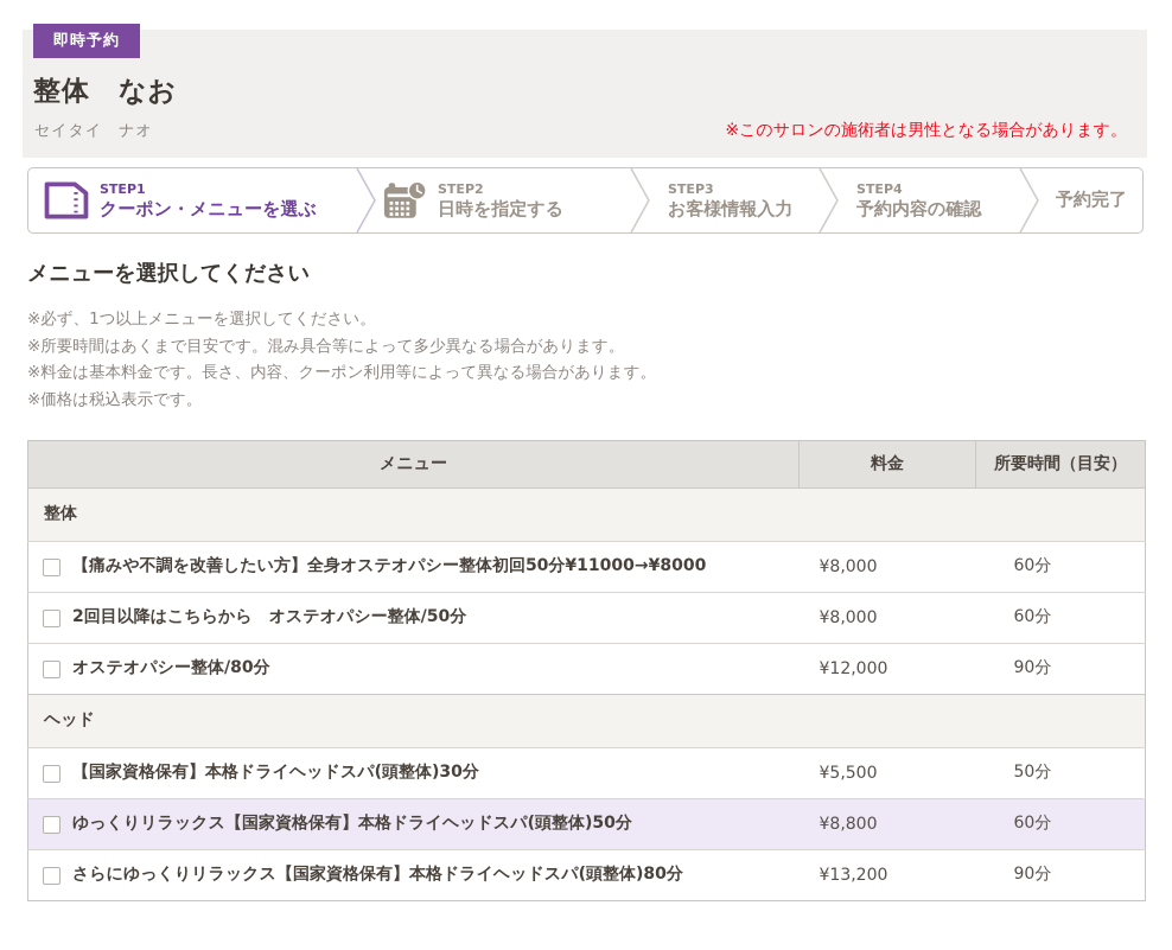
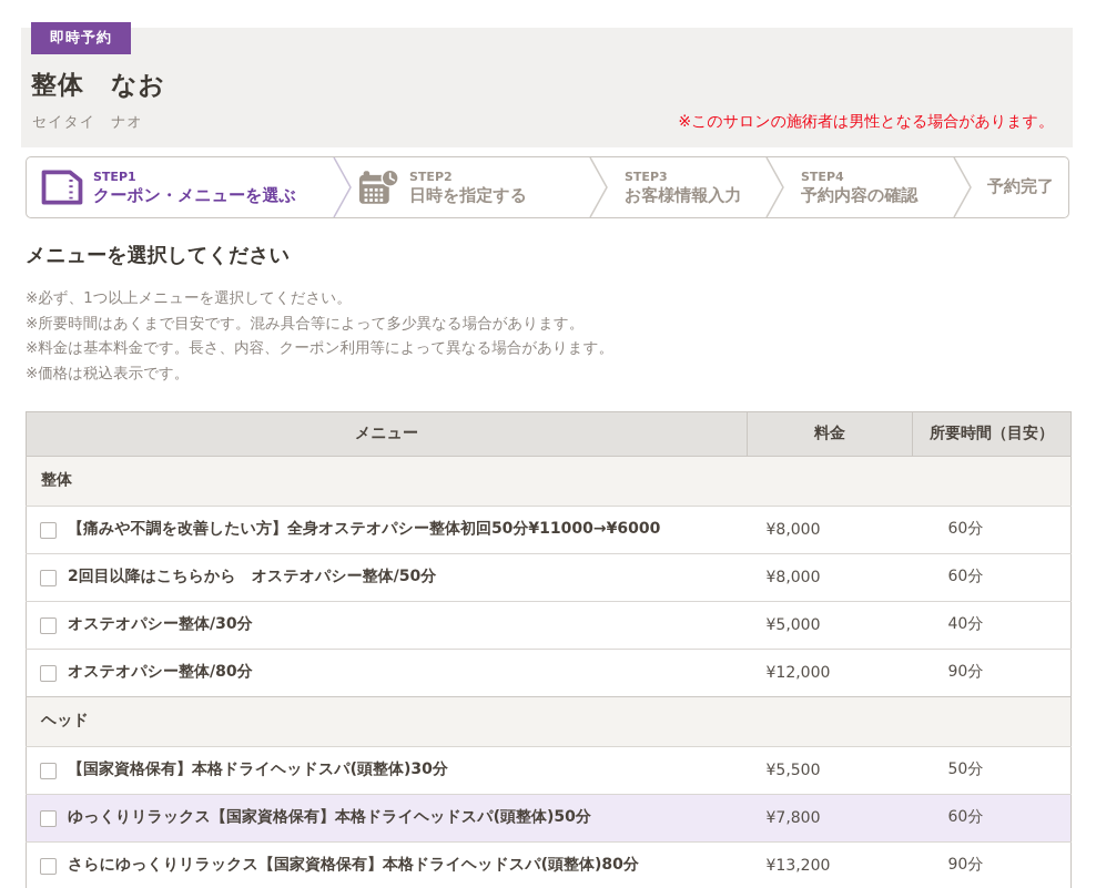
  整体 なお
  セイタイ ナオ
  ※このサロンの施術者は男性となる場合があります。
  即時予約
  STEP1
  クーポン・メニューを選ぶ
  STEP2
  日時を指定する
  STEP3
  お客様情報入力
  STEP4
  予約内容の確認
  予約完了
  メニューを選択してください
  ※必ず、1つ以上メニューを選択してください。
  ※所要時間はあくまで目安です。混み具合等によって多少異なる場合があります。
  ※料金は基本料金です。長さ、内容、クーポン利用等によって異なる場合があります。
  ※価格は税込表示です。
  メニュー	料金	所要時間（目安）
  整体
- 【痛みや不調を改善したい方】全身オステオパシー整体初回50分¥11000→¥8000	¥8,000	60分
+ 【痛みや不調を改善したい方】全身オステオパシー整体初回50分¥11000→¥6000	¥8,000	60分
  2回目以降はこちらから オステオパシー整体/50分	¥8,000	60分
+ オステオパシー整体/30分	¥5,000	40分
  オステオパシー整体/80分	¥12,000	90分
  ヘッド
  【国家資格保有】本格ドライヘッドスパ(頭整体)30分	¥5,500	50分
- ゆっくりリラックス【国家資格保有】本格ドライヘッドスパ(頭整体)50分	¥8,800	60分
+ ゆっくりリラックス【国家資格保有】本格ドライヘッドスパ(頭整体)50分	¥7,800	60分
  さらにゆっくりリラックス【国家資格保有】本格ドライヘッドスパ(頭整体)80分	¥13,200	90分
